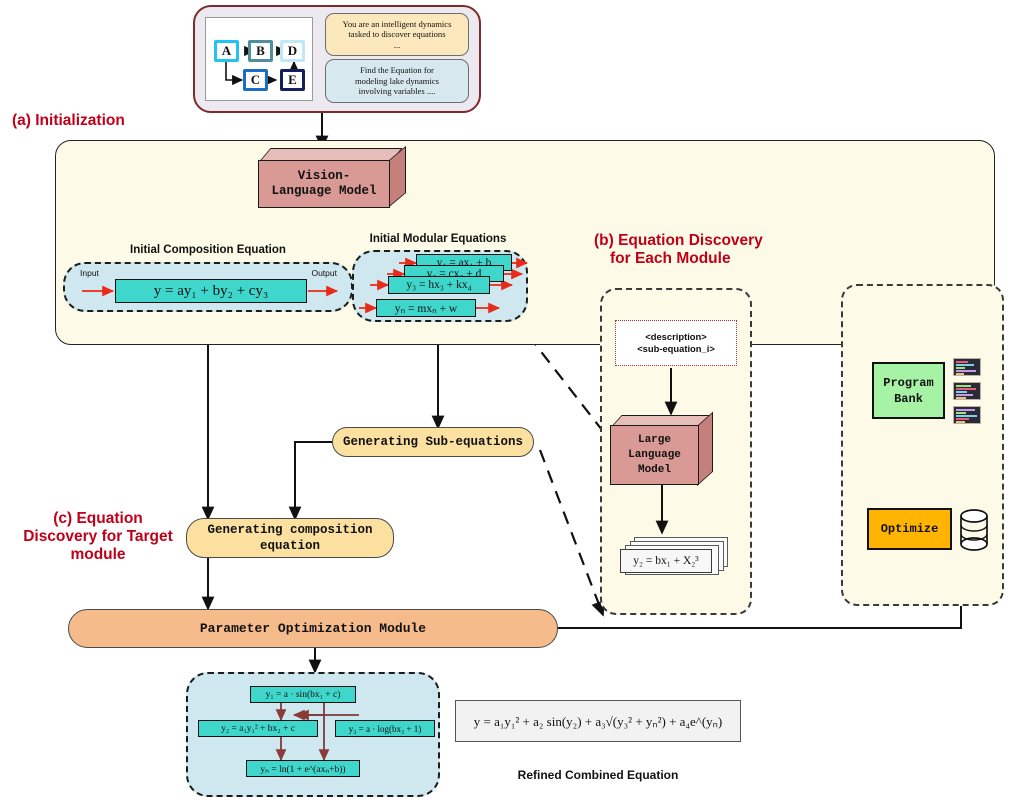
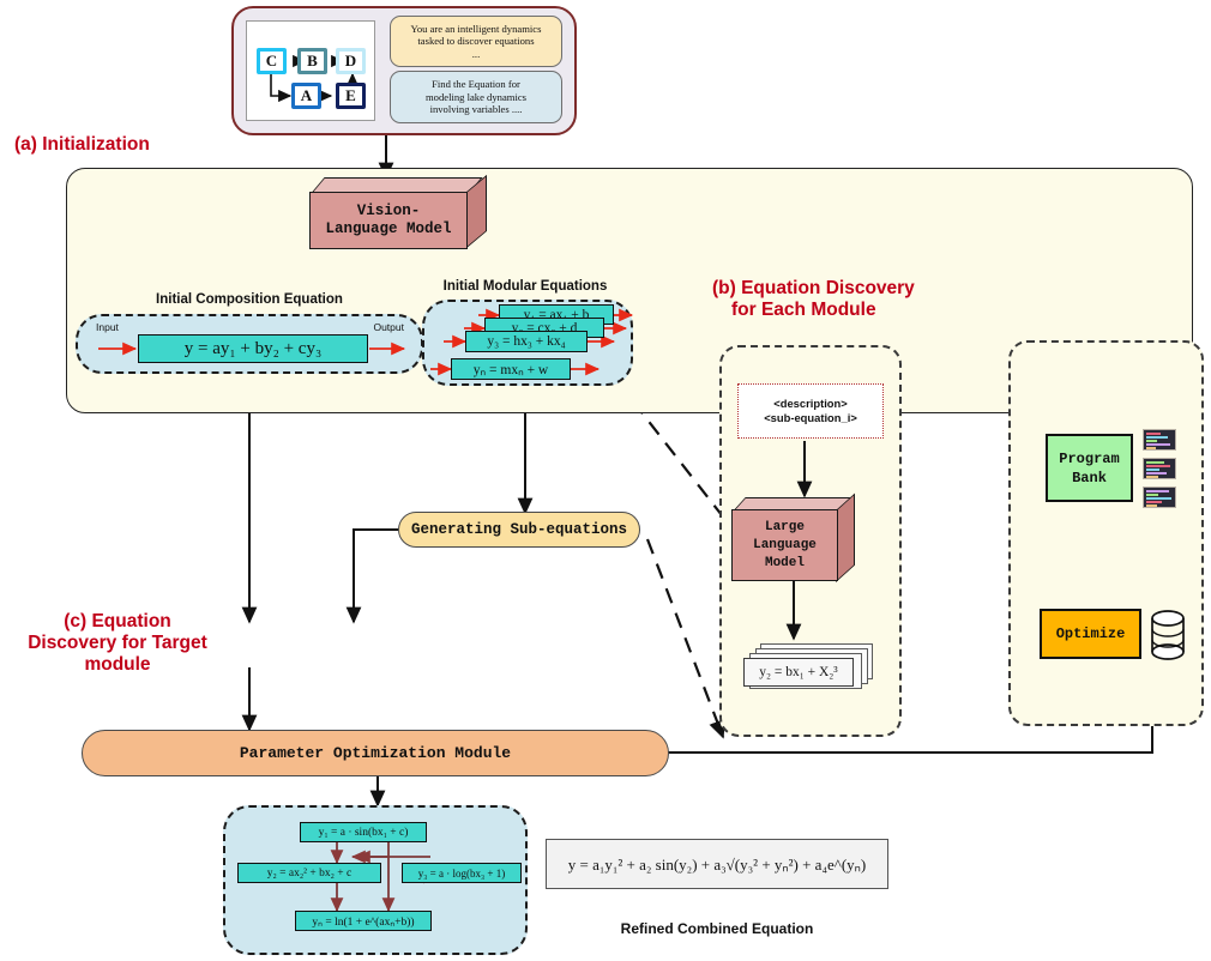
- A
+ C
  B
  D
- C
+ A
  E
  You are an intelligent dynamics
  tasked to discover equations
  ...
  Find the Equation for
  modeling lake dynamics
  involving variables ....
  (a) Initialization
  Vision-
  Language Model
  Initial Composition Equation
  Input
  Output
  y = ay₁ + by₂ + cy₃
  Initial Modular Equations
  y₁ = ax₁ + b
  y₂ = cx₂ + d
  y₃ = hx₃ + kx₄
  yₙ = mxₙ + w
  (b) Equation Discovery
  for Each Module
  <description>
  <sub-equation_i>
  Large
  Language
  Model
  y₂ = bx₁ + X₂³
  Program
  Bank
  Optimize
  (c) Equation
  Discovery for Target
  module
  Generating Sub-equations
- Generating composition
- equation
  Parameter Optimization Module
  y₁ = a · sin(bx₁ + c)
- y₂ = a₁y₁² + bx₂ + c
+ y₂ = ax₂² + bx₂ + c
  y₃ = a · log(bx₃ + 1)
  yₙ = ln(1 + e^(axₙ+b))
  y = a₁y₁² + a₂ sin(y₂) + a₃√(y₃² + yₙ²) + a₄e^(yₙ)
  Refined Combined Equation
